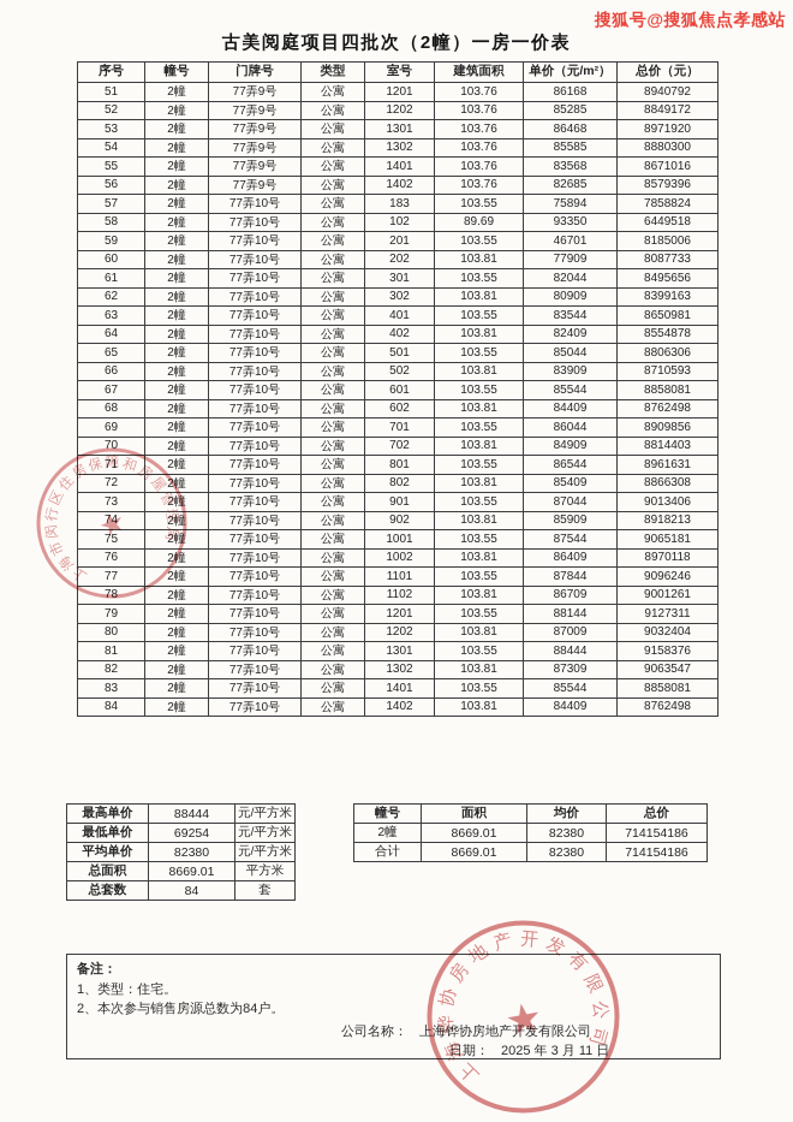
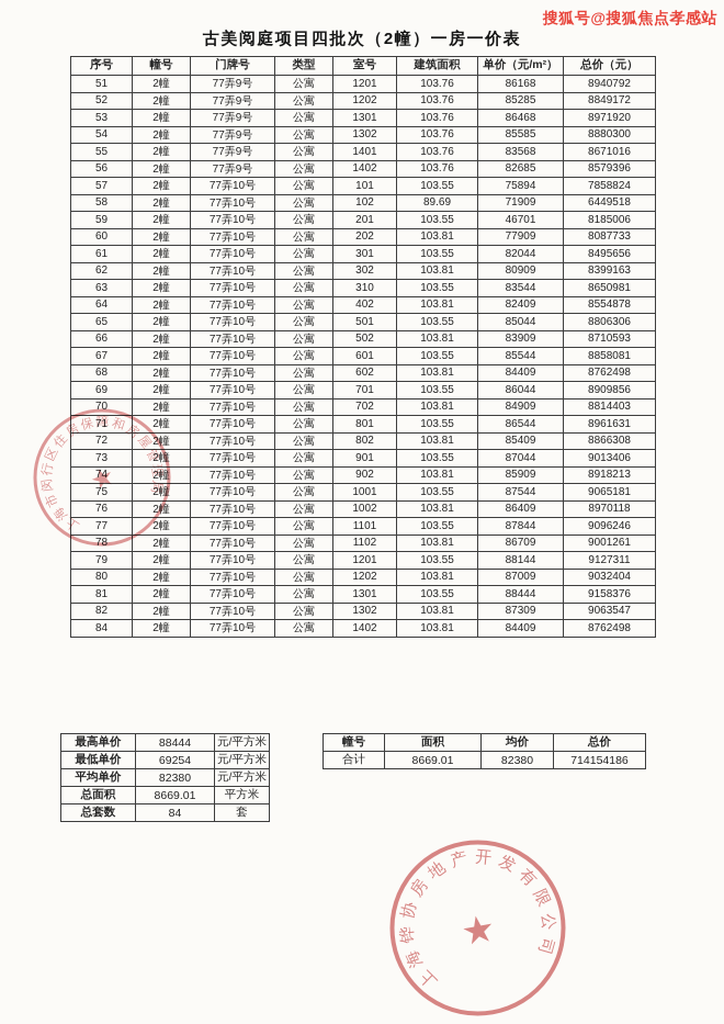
  搜狐号@搜狐焦点孝感站
  古美阅庭项目四批次（2幢）一房一价表
  序号	幢号	门牌号	类型	室号	建筑面积	单价（元/m²）	总价（元）
  51	2幢	77弄9号	公寓	1201	103.76	86168	8940792
  52	2幢	77弄9号	公寓	1202	103.76	85285	8849172
  53	2幢	77弄9号	公寓	1301	103.76	86468	8971920
  54	2幢	77弄9号	公寓	1302	103.76	85585	8880300
  55	2幢	77弄9号	公寓	1401	103.76	83568	8671016
  56	2幢	77弄9号	公寓	1402	103.76	82685	8579396
- 57	2幢	77弄10号	公寓	183	103.55	75894	7858824
+ 57	2幢	77弄10号	公寓	101	103.55	75894	7858824
- 58	2幢	77弄10号	公寓	102	89.69	93350	6449518
+ 58	2幢	77弄10号	公寓	102	89.69	71909	6449518
  59	2幢	77弄10号	公寓	201	103.55	46701	8185006
  60	2幢	77弄10号	公寓	202	103.81	77909	8087733
  61	2幢	77弄10号	公寓	301	103.55	82044	8495656
  62	2幢	77弄10号	公寓	302	103.81	80909	8399163
- 63	2幢	77弄10号	公寓	401	103.55	83544	8650981
+ 63	2幢	77弄10号	公寓	310	103.55	83544	8650981
  64	2幢	77弄10号	公寓	402	103.81	82409	8554878
  65	2幢	77弄10号	公寓	501	103.55	85044	8806306
  66	2幢	77弄10号	公寓	502	103.81	83909	8710593
  67	2幢	77弄10号	公寓	601	103.55	85544	8858081
  68	2幢	77弄10号	公寓	602	103.81	84409	8762498
  69	2幢	77弄10号	公寓	701	103.55	86044	8909856
  70	2幢	77弄10号	公寓	702	103.81	84909	8814403
  71	2幢	77弄10号	公寓	801	103.55	86544	8961631
  72	2幢	77弄10号	公寓	802	103.81	85409	8866308
  73	2幢	77弄10号	公寓	901	103.55	87044	9013406
  74	2幢	77弄10号	公寓	902	103.81	85909	8918213
  75	2幢	77弄10号	公寓	1001	103.55	87544	9065181
  76	2幢	77弄10号	公寓	1002	103.81	86409	8970118
  77	2幢	77弄10号	公寓	1101	103.55	87844	9096246
  78	2幢	77弄10号	公寓	1102	103.81	86709	9001261
  79	2幢	77弄10号	公寓	1201	103.55	88144	9127311
  80	2幢	77弄10号	公寓	1202	103.81	87009	9032404
  81	2幢	77弄10号	公寓	1301	103.55	88444	9158376
  82	2幢	77弄10号	公寓	1302	103.81	87309	9063547
- 83	2幢	77弄10号	公寓	1401	103.55	85544	8858081
  84	2幢	77弄10号	公寓	1402	103.81	84409	8762498
  最高单价	88444	元/平方米
  最低单价	69254	元/平方米
  平均单价	82380	元/平方米
  总面积	8669.01	平方米
  总套数	84	套
  幢号	面积	均价	总价
- 2幢	8669.01	82380	714154186
  合计	8669.01	82380	714154186
- 备注：
- 1、类型：住宅。
- 2、本次参与销售房源总数为84户。
- 公司名称： 上海铧协房地产开发有限公司
- 日期： 2025 年 3 月 11 日
